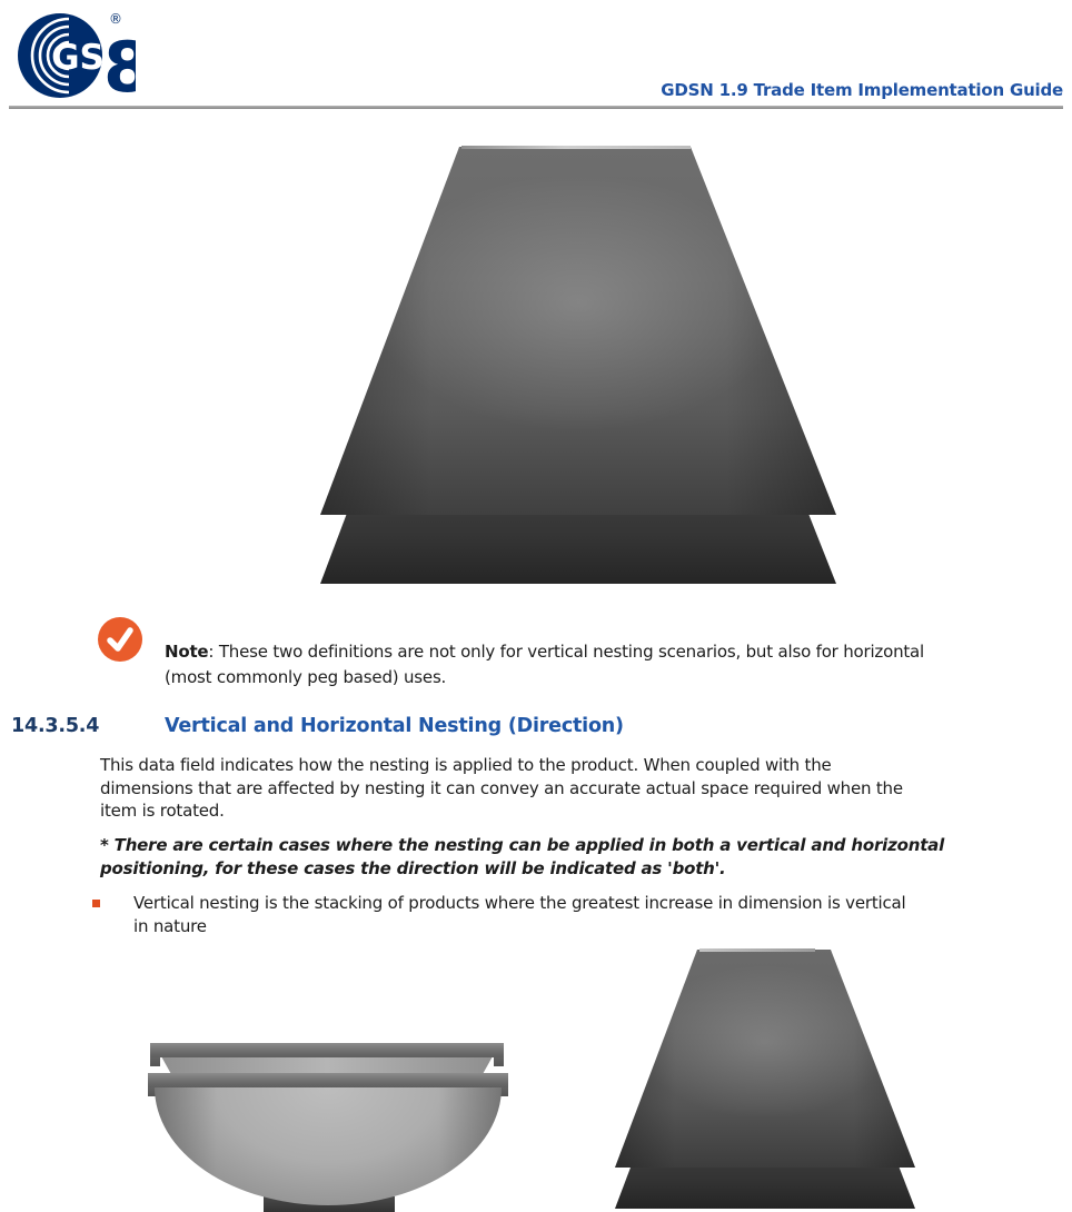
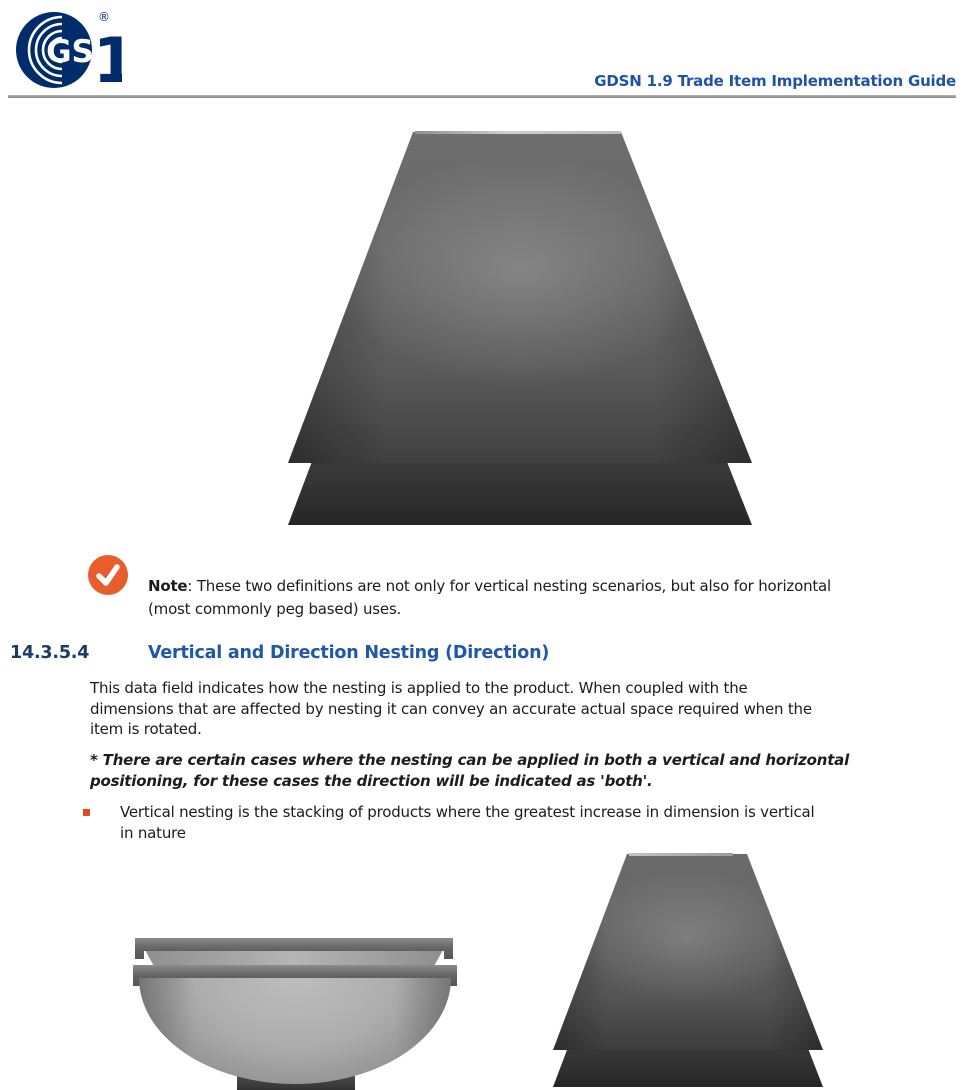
  GS
- 8
+ 1
  ®
  GDSN 1.9 Trade Item Implementation Guide
  Note: These two definitions are not only for vertical nesting scenarios, but also for horizontal
  (most commonly peg based) uses.
  14.3.5.4
- Vertical and Horizontal Nesting (Direction)
+ Vertical and Direction Nesting (Direction)
  This data field indicates how the nesting is applied to the product. When coupled with the
  dimensions that are affected by nesting it can convey an accurate actual space required when the
  item is rotated.
  * There are certain cases where the nesting can be applied in both a vertical and horizontal
  positioning, for these cases the direction will be indicated as 'both'.
  Vertical nesting is the stacking of products where the greatest increase in dimension is vertical
  in nature
